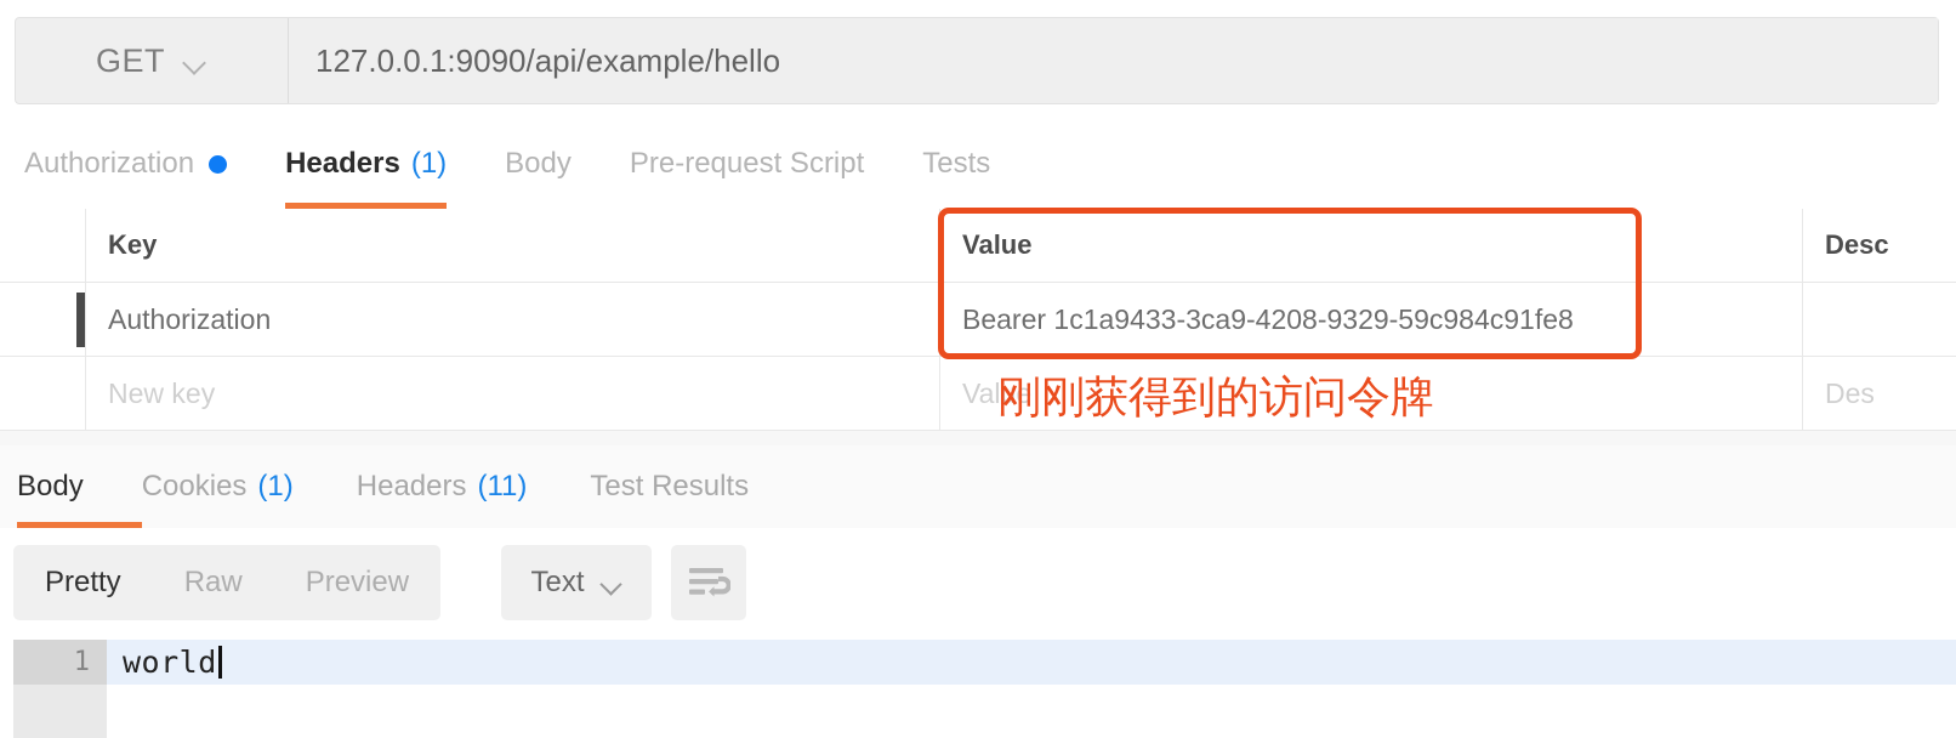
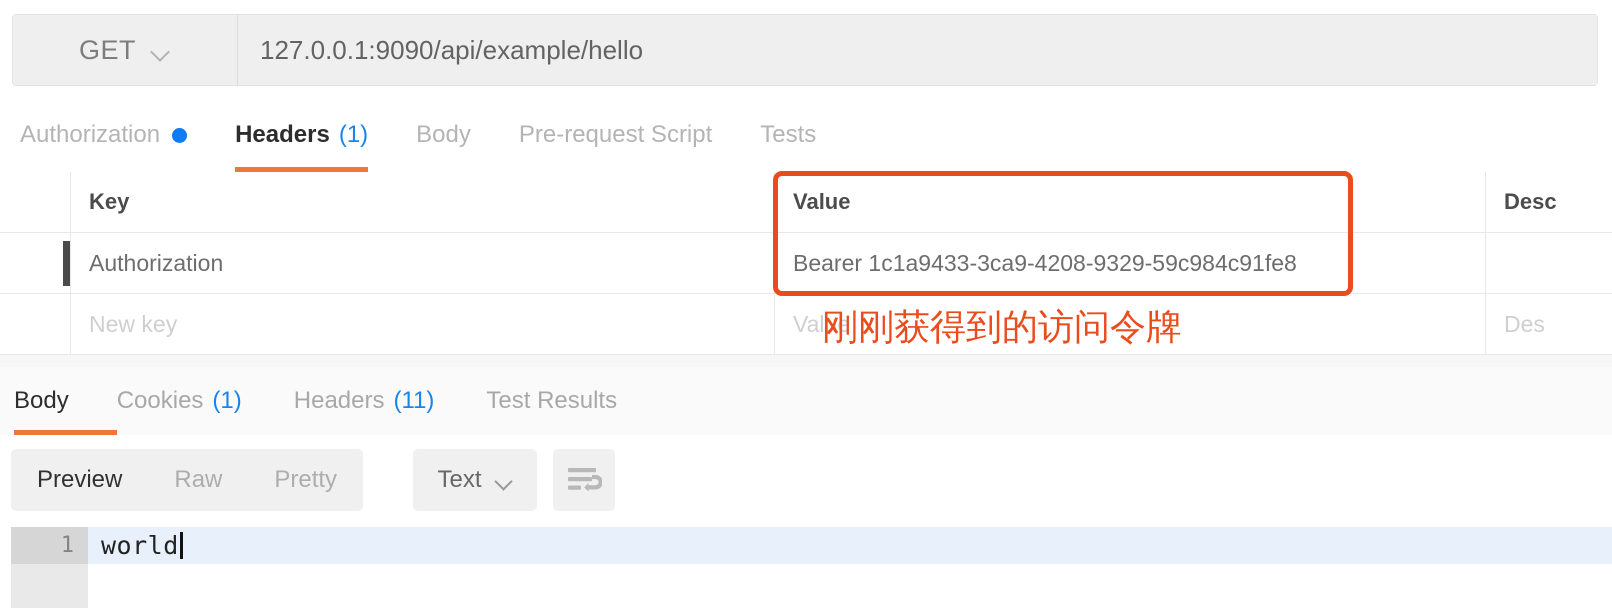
  GET
  127.0.0.1:9090/api/example/hello
  Authorization
  Headers
  (1)
  Body
  Pre-request Script
  Tests
  Key
  Value
  Desc
  Authorization
  Bearer 1c1a9433-3ca9-4208-9329-59c984c91fe8
  New key
  Value
  Des
  刚刚获得到的访问令牌
  Body
  Cookies
  (1)
  Headers
  (11)
  Test Results
- Pretty
+ Preview
  Raw
- Preview
+ Pretty
  Text
  1
  world
